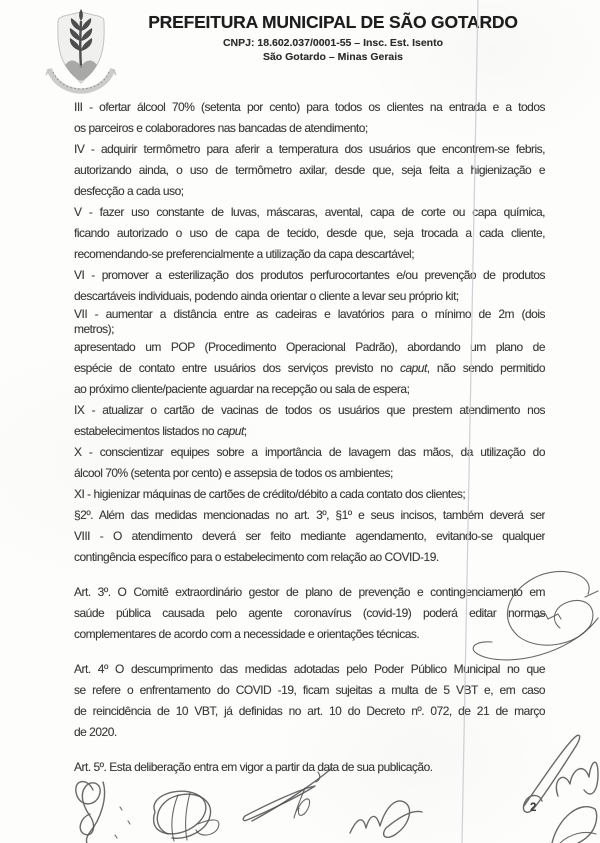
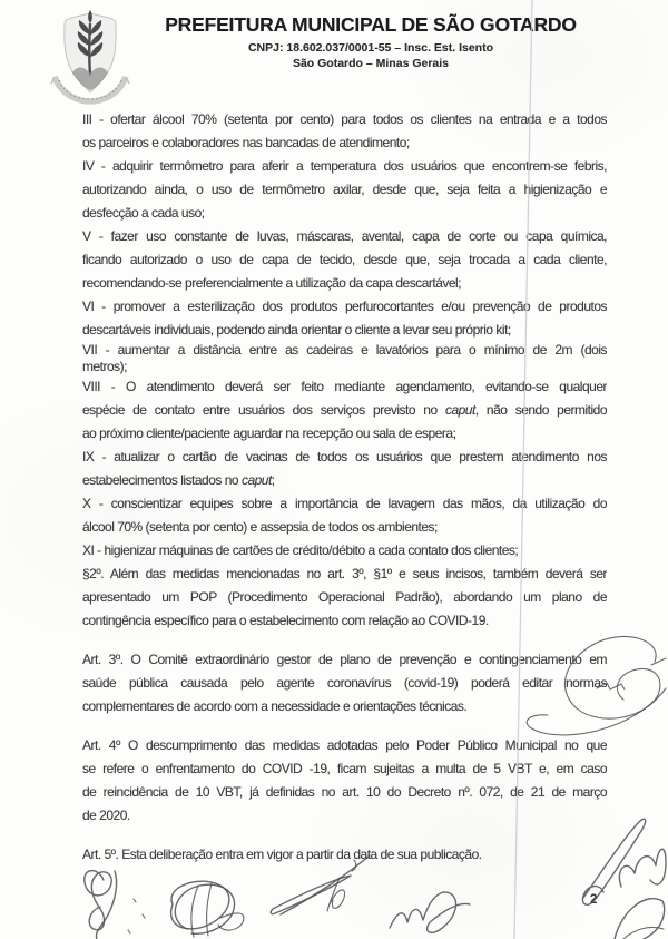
  PREFEITURA MUNICIPAL DE SÃO GOTARDO
  CNPJ: 18.602.037/0001-55 – Insc. Est. Isento
  São Gotardo – Minas Gerais
  III - ofertar álcool 70% (setenta por cento) para todos os clientes na entrada e a todos
  os parceiros e colaboradores nas bancadas de atendimento;
  IV - adquirir termômetro para aferir a temperatura dos usuários que encontrem-se febris,
  autorizando ainda, o uso de termômetro axilar, desde que, seja feita a higienização e
  desfecção a cada uso;
  V - fazer uso constante de luvas, máscaras, avental, capa de corte ou capa química,
  ficando autorizado o uso de capa de tecido, desde que, seja trocada a cada cliente,
  recomendando-se preferencialmente a utilização da capa descartável;
  VI - promover a esterilização dos produtos perfurocortantes e/ou prevenção de produtos
  descartáveis individuais, podendo ainda orientar o cliente a levar seu próprio kit;
  VII - aumentar a distância entre as cadeiras e lavatórios para o mínimo de 2m (dois
  metros);
- apresentado um POP (Procedimento Operacional Padrão), abordando um plano de
+ VIII - O atendimento deverá ser feito mediante agendamento, evitando-se qualquer
  espécie de contato entre usuários dos serviços previsto no caput, não sendo permitido
  ao próximo cliente/paciente aguardar na recepção ou sala de espera;
  IX - atualizar o cartão de vacinas de todos os usuários que prestem atendimento nos
  estabelecimentos listados no caput;
  X - conscientizar equipes sobre a importância de lavagem das mãos, da utilização do
  álcool 70% (setenta por cento) e assepsia de todos os ambientes;
  XI - higienizar máquinas de cartões de crédito/débito a cada contato dos clientes;
  §2º. Além das medidas mencionadas no art. 3º, §1º e seus incisos, também deverá ser
- VIII - O atendimento deverá ser feito mediante agendamento, evitando-se qualquer
+ apresentado um POP (Procedimento Operacional Padrão), abordando um plano de
  contingência específico para o estabelecimento com relação ao COVID-19.
  Art. 3º. O Comitê extraordinário gestor de plano de prevenção e contingenciamento em
  saúde pública causada pelo agente coronavírus (covid-19) poderá editar normas
  complementares de acordo com a necessidade e orientações técnicas.
  Art. 4º O descumprimento das medidas adotadas pelo Poder Público Municipal no que
  se refere o enfrentamento do COVID -19, ficam sujeitas a multa de 5 VBT e, em caso
  de reincidência de 10 VBT, já definidas no art. 10 do Decreto nº. 072, de 21 de março
  de 2020.
  Art. 5º. Esta deliberação entra em vigor a partir da data de sua publicação.
  2
